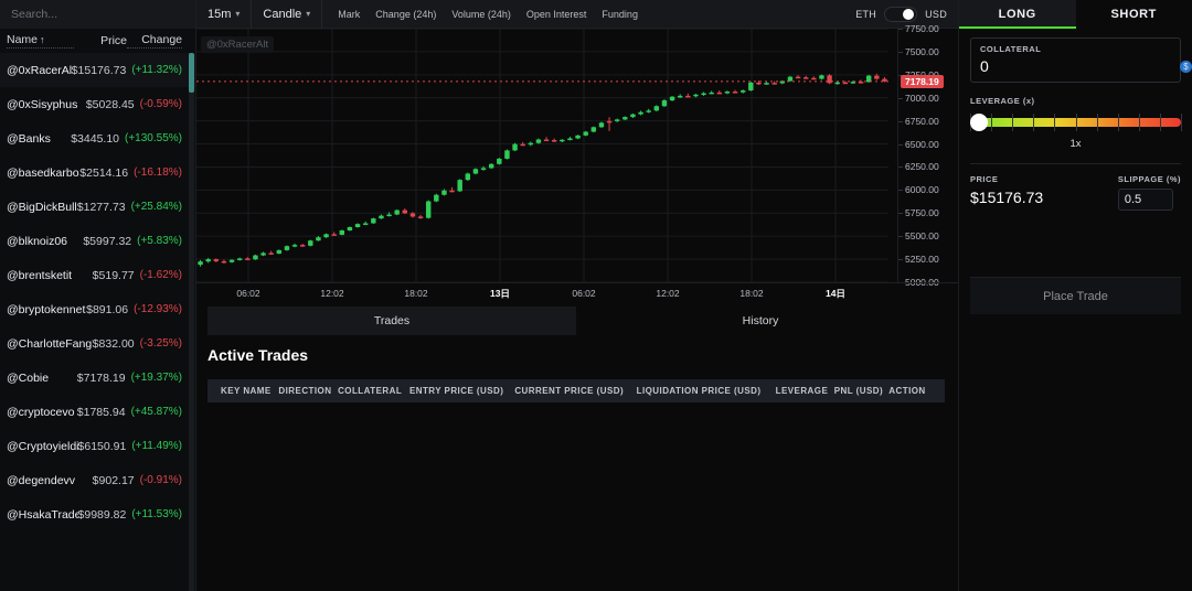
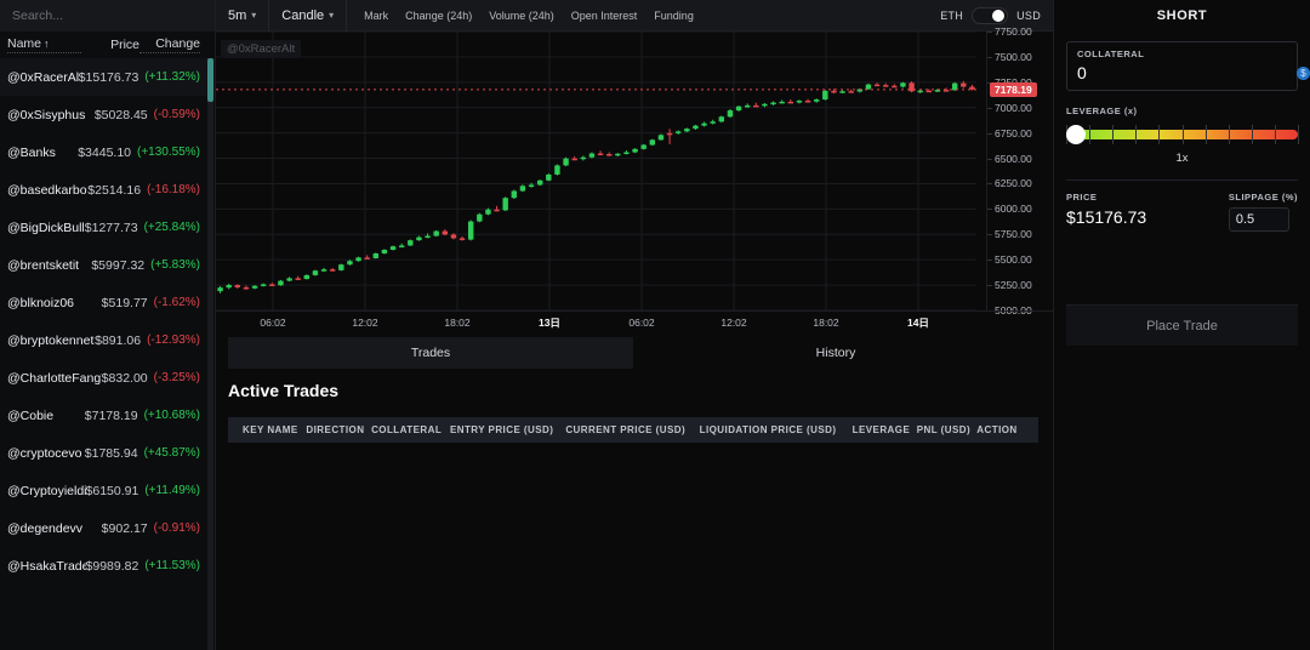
  Search...
  Name
  ↑
  Price
  Change
  @0xRacerAl
  $15176.73
  (+11.32%)
  @0xSisyphus
  $5028.45
  (-0.59%)
  @Banks
  $3445.10
  (+130.55%)
  @basedkarbo
  $2514.16
  (-16.18%)
  @BigDickBull
  $1277.73
  (+25.84%)
- @blknoiz06
+ @brentsketit
  $5997.32
  (+5.83%)
- @brentsketit
+ @blknoiz06
  $519.77
  (-1.62%)
  @bryptokennet
  $891.06
  (-12.93%)
  @CharlotteFang
  $832.00
  (-3.25%)
  @Cobie
  $7178.19
- (+19.37%)
+ (+10.68%)
  @cryptocevo
  $1785.94
  (+45.87%)
  @Cryptoyieldi
  $6150.91
  (+11.49%)
  @degendevv
  $902.17
  (-0.91%)
  @HsakaTrad
  $9989.82
  (+11.53%)
- 15m
+ 5m
  ▾
  Candle
  ▾
  Mark
  Change (24h)
  Volume (24h)
  Open Interest
  Funding
  ETH
  USD
  @0xRacerAlt
  7750.00
  7500.00
  7000.00
  6750.00
  6500.00
  6250.00
  6000.00
  5750.00
  5500.00
  5250.00
  5000.00
  7178.19
  06:02
  12:02
  18:02
  13日
  06:02
  12:02
  18:02
  14日
  Trades
  History
  Active Trades
  KEY NAME	DIRECTION	COLLATERAL	ENTRY PRICE (USD)	CURRENT PRICE (USD)	LIQUIDATION PRICE (USD)	LEVERAGE	PNL (USD)	ACTION
- LONG
  SHORT
  COLLATERAL
  0
  LEVERAGE (x)
  1x
  PRICE
  $15176.73
  SLIPPAGE (%)
  0.5
  Place Trade
